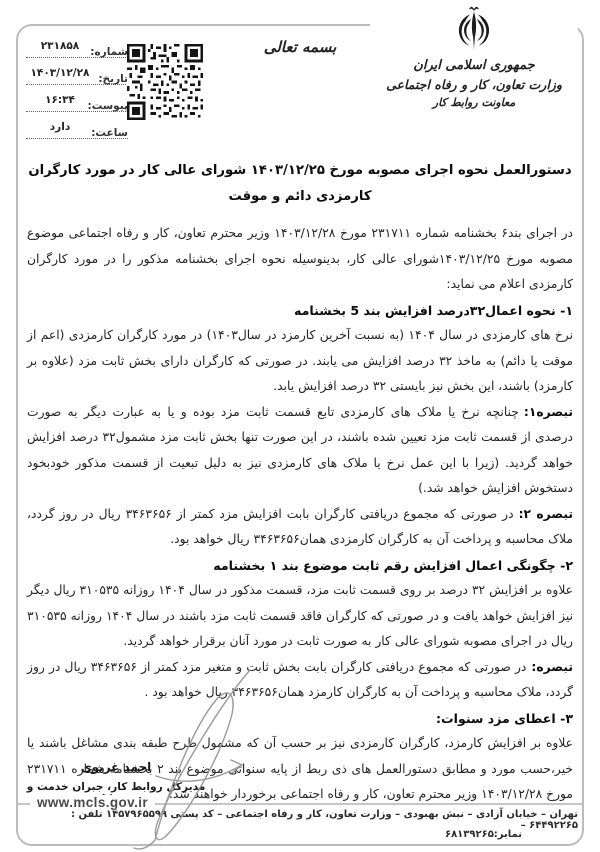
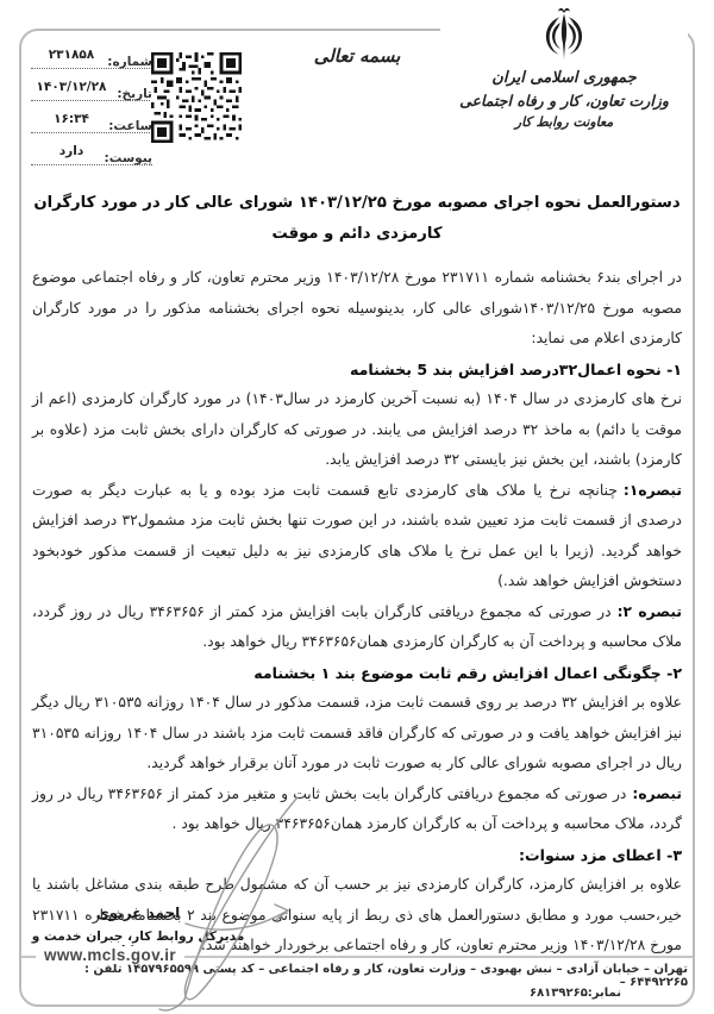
  جمهوری اسلامی ایران
  وزارت تعاون، کار و رفاه اجتماعی
  معاونت روابط کار
  بسمه تعالی
  ۲۳۱۸۵۸
  شماره:
  ۱۴۰۳/۱۲/۲۸
  تاریخ:
  ۱۶:۳۴
- پیوست:
+ ساعت:
  دارد
- ساعت:
+ پیوست:
  دستورالعمل نحوه اجرای مصوبه مورخ ۱۴۰۳/۱۲/۲۵ شورای عالی کار در مورد کارگران کارمزدی دائم و موقت
  در اجرای بند۶ بخشنامه شماره ۲۳۱۷۱۱ مورخ ۱۴۰۳/۱۲/۲۸ وزیر محترم تعاون، کار و رفاه اجتماعی موضوع مصوبه مورخ ۱۴۰۳/۱۲/۲۵شورای عالی کار، بدینوسیله نحوه اجرای بخشنامه مذکور را در مورد کارگران کارمزدی اعلام می نماید:
  ۱- نحوه اعمال۳۲درصد افزایش بند 5 بخشنامه
  نرخ های کارمزدی در سال ۱۴۰۴ (به نسبت آخرین کارمزد در سال۱۴۰۳) در مورد کارگران کارمزدی (اعم از موقت یا دائم) به ماخذ ۳۲ درصد افزایش می یابند. در صورتی که کارگران دارای بخش ثابت مزد (علاوه بر کارمزد) باشند، این بخش نیز بایستی ۳۲ درصد افزایش یابد.
  تبصره۱:چنانچه نرخ یا ملاک های کارمزدی تابع قسمت ثابت مزد بوده و یا به عبارت دیگر به صورت درصدی از قسمت ثابت مزد تعیین شده باشند، در این صورت تنها بخش ثابت مزد مشمول۳۲ درصد افزایش خواهد گردید. (زیرا با این عمل نرخ یا ملاک های کارمزدی نیز به دلیل تبعیت از قسمت مذکور خودبخود دستخوش افزایش خواهد شد.)
  تبصره ۲:در صورتی که مجموع دریافتی کارگران بابت افزایش مزد کمتر از ۳۴۶۳۶۵۶ ریال در روز گردد، ملاک محاسبه و پرداخت آن به کارگران کارمزدی همان۳۴۶۳۶۵۶ ریال خواهد بود.
  ۲- چگونگی اعمال افزایش رقم ثابت موضوع بند ۱ بخشنامه
  علاوه بر افزایش ۳۲ درصد بر روی قسمت ثابت مزد، قسمت مذکور در سال ۱۴۰۴ روزانه ۳۱۰۵۳۵ ریال دیگر نیز افزایش خواهد یافت و در صورتی که کارگران فاقد قسمت ثابت مزد باشند در سال ۱۴۰۴ روزانه ۳۱۰۵۳۵ ریال در اجرای مصوبه شورای عالی کار به صورت ثابت در مورد آنان برقرار خواهد گردید.
  تبصره:در صورتی که مجموع دریافتی کارگران بابت بخش ثابت و متغیر مزد کمتر از ۳۴۶۳۶۵۶ ریال در روز گردد، ملاک محاسبه و پرداخت آن به کارگران کارمزد همان۳۴۶۳۶۵۶ ریال خواهد بود .
  ۳- اعطای مزد سنوات:
  علاوه بر افزایش کارمزد، کارگران کارمزدی نیز بر حسب آن که مشمول طرح طبقه بندی مشاغل باشند یا خیر،حسب مورد و مطابق دستورالعمل های ذی ربط از پایه سنواتی موضوع بند ۲ بخشنامه شماره ۲۳۱۷۱۱ مورخ ۱۴۰۳/۱۲/۲۸ وزیر محترم تعاون، کار و رفاه اجتماعی برخوردار خواهن شد
  احمد غریوی
  www.mcls.gov.ir
  تهران – خیابان آزادی – نبش بهبودی – وزارت تعاون، کار و رفاه اجتماعی – کد پستی ۱۴۵۷۹۶۵۵۹۹ تلفن : ۶۴۴۹۲۲۶۵ –
  نمابر:۶۸۱۳۹۲۶۵
